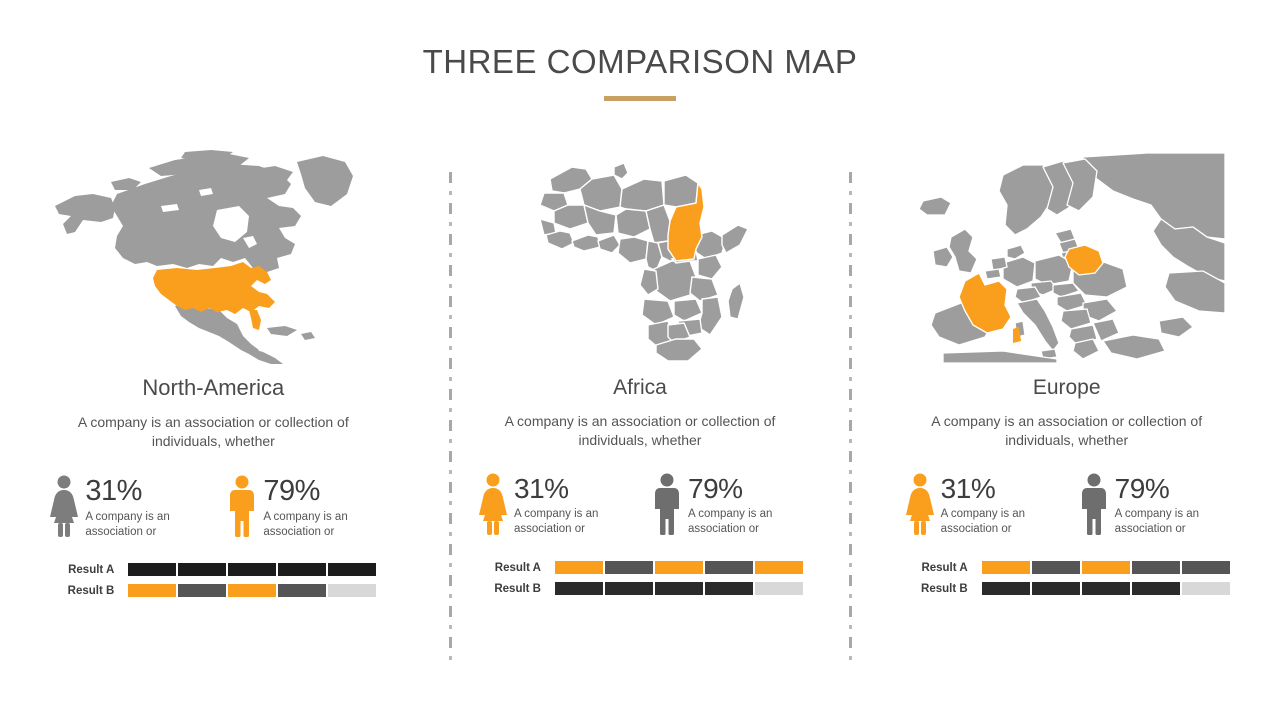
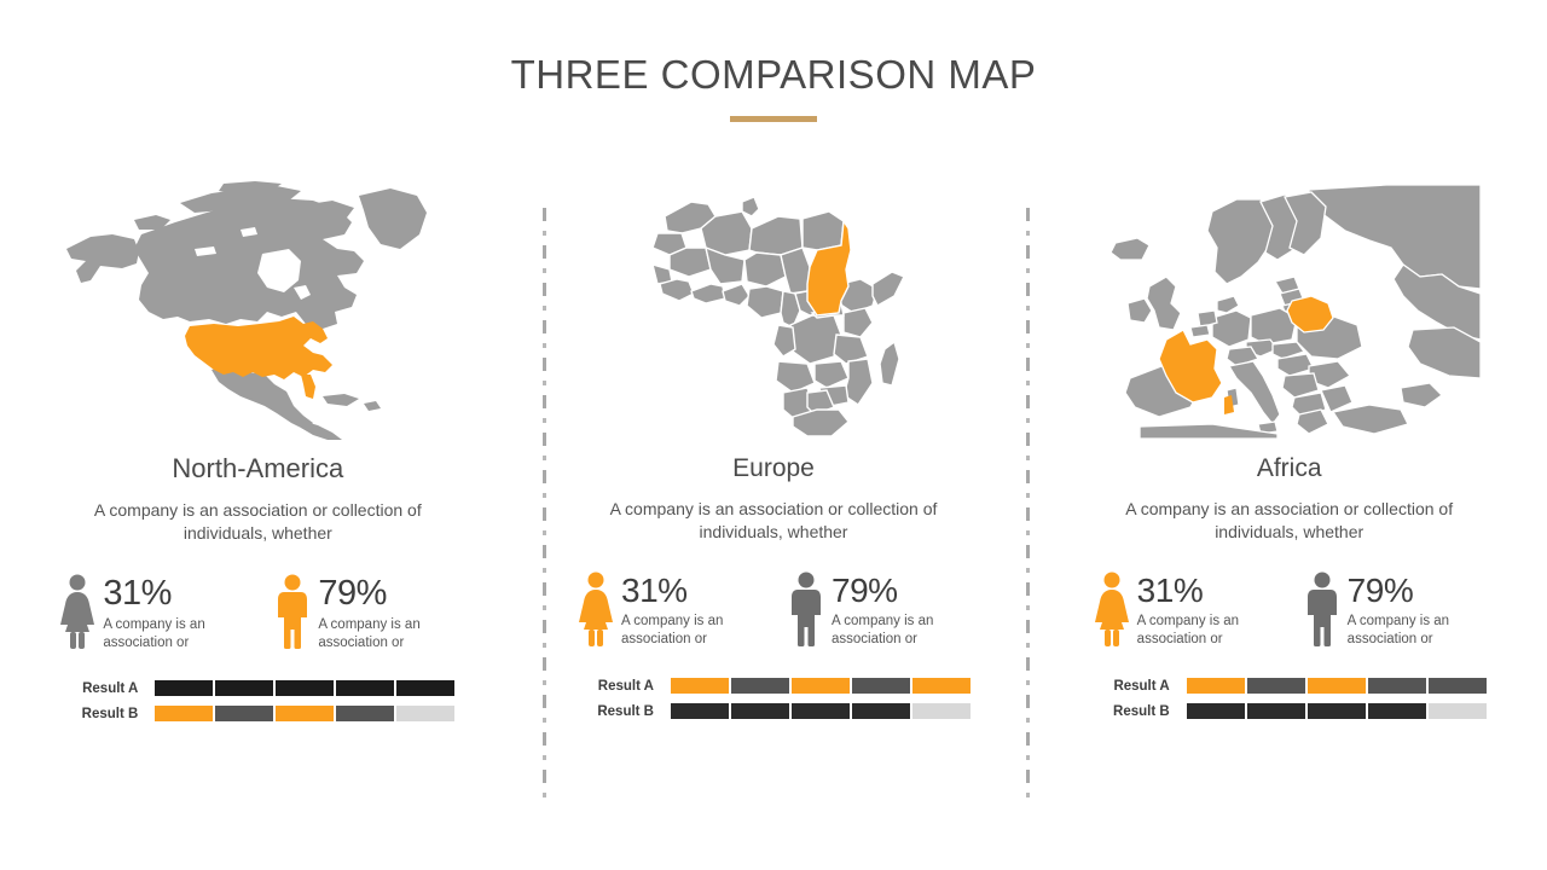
  THREE COMPARISON MAP
  North-America
  A company is an association or collection of individuals, whether
  31%
  A company is an association or
  79%
  A company is an association or
  Result A
  Result B
- Africa
+ Europe
  A company is an association or collection of individuals, whether
  31%
  A company is an association or
  79%
  A company is an association or
  Result A
  Result B
- Europe
+ Africa
  A company is an association or collection of individuals, whether
  31%
  A company is an association or
  79%
  A company is an association or
  Result A
  Result B
